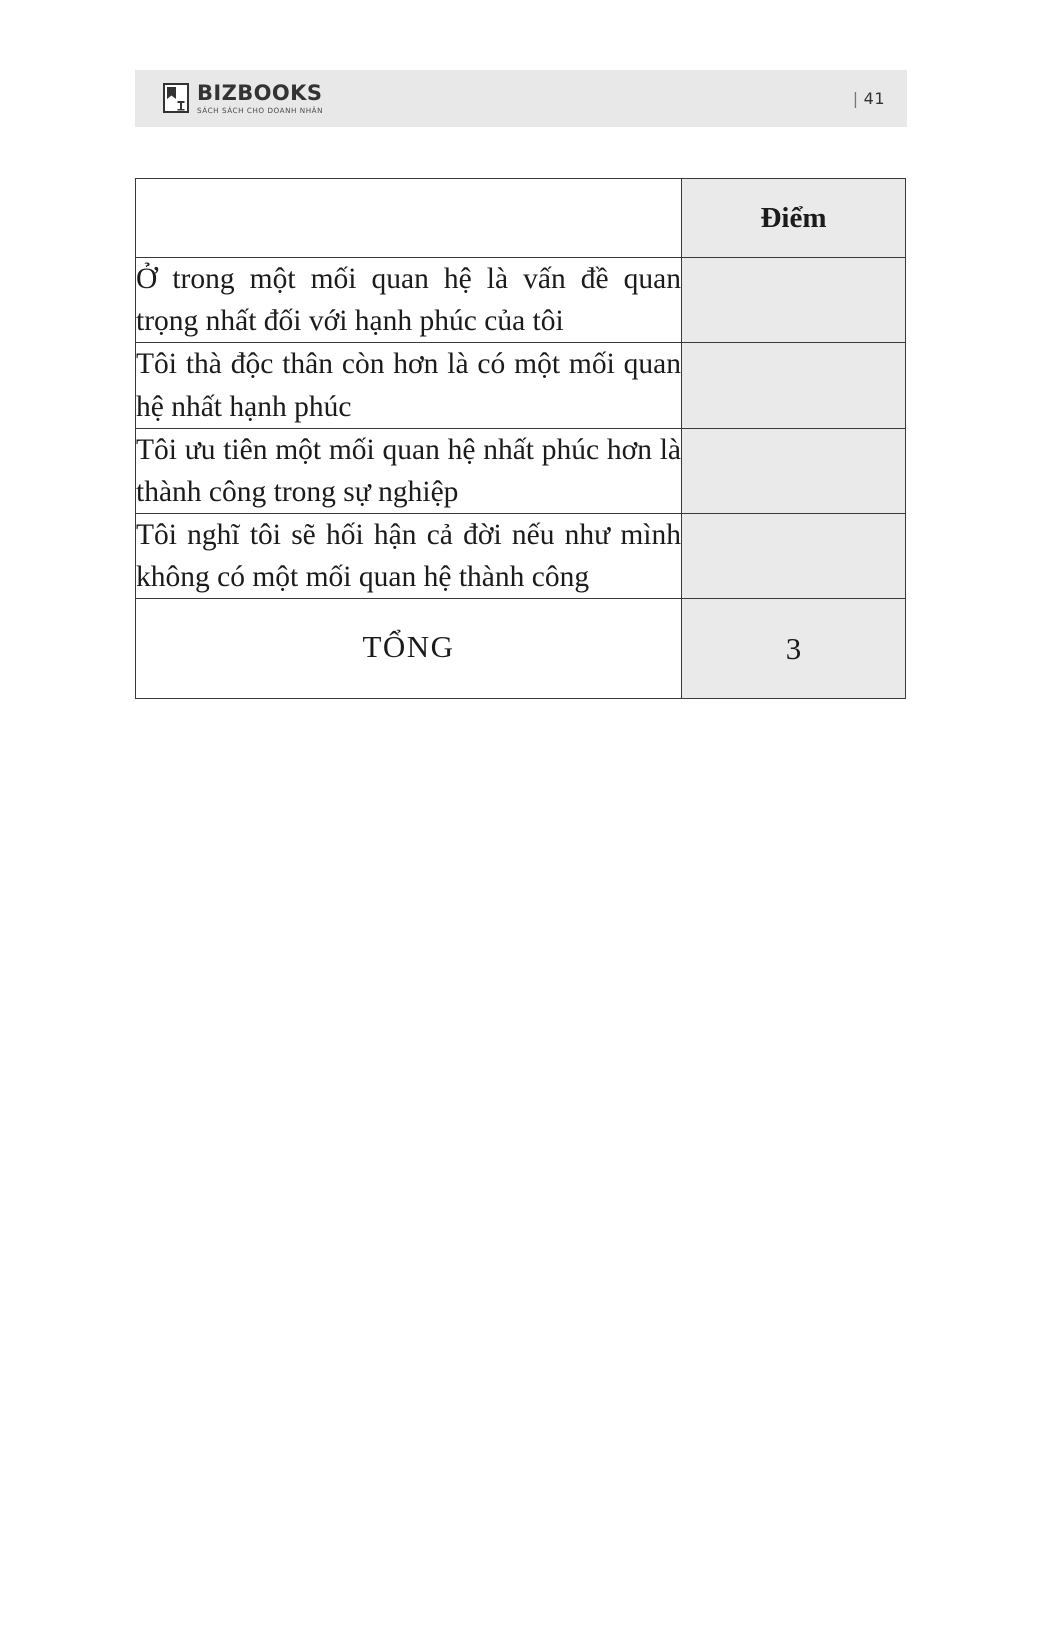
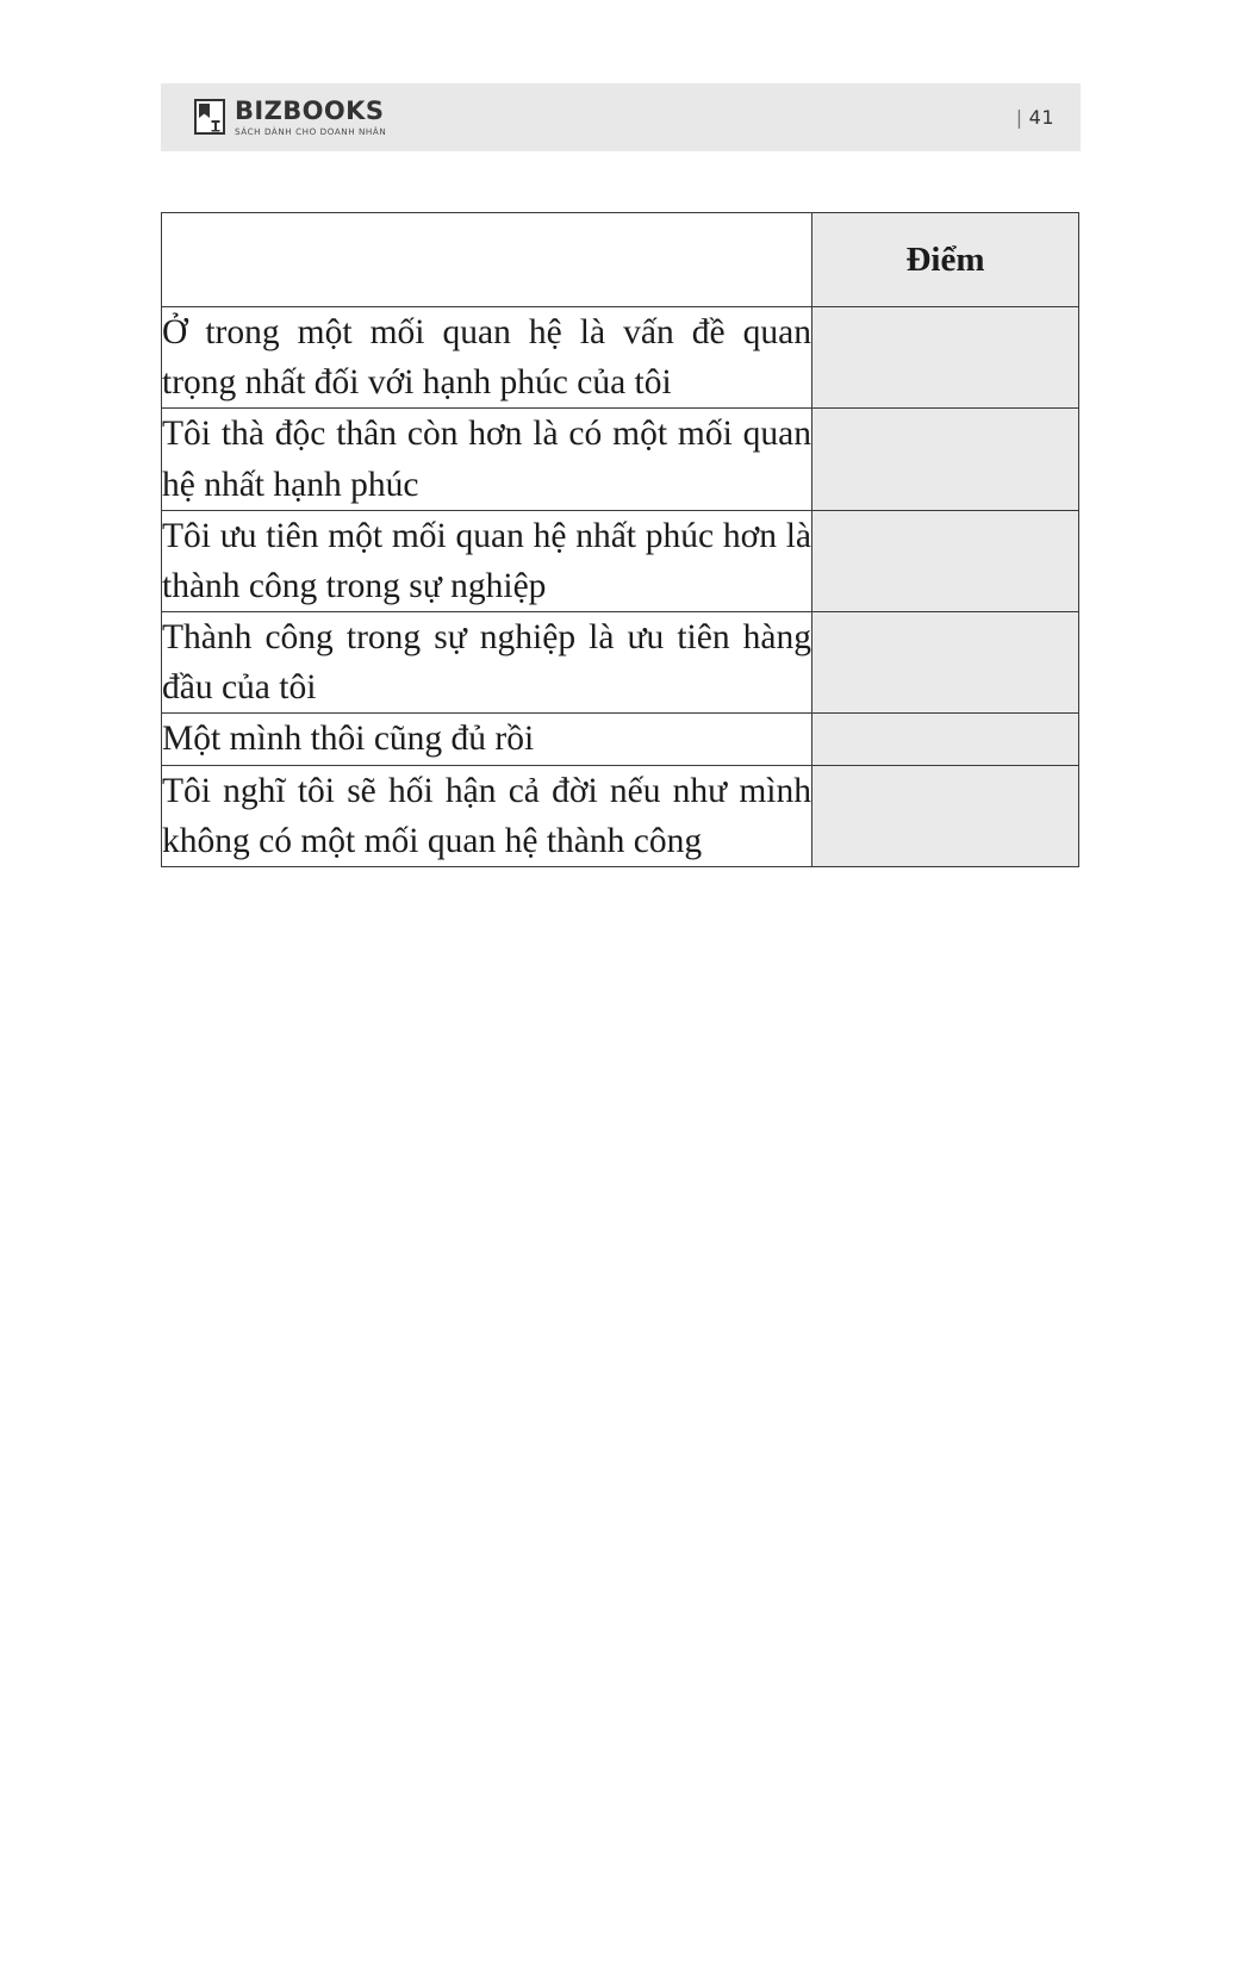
  BIZBOOKS
- SÁCH SÁCH CHO DOANH NHÂN
+ SÁCH DÀNH CHO DOANH NHÂN
  | 41
  	Điểm
  Ở trong một mối quan hệ là vấn đề quan trọng nhất đối với hạnh phúc của tôi
  Tôi thà độc thân còn hơn là có một mối quan hệ nhất hạnh phúc
  Tôi ưu tiên một mối quan hệ nhất phúc hơn là thành công trong sự nghiệp
+ Thành công trong sự nghiệp là ưu tiên hàng đầu của tôi
+ Một mình thôi cũng đủ rồi
  Tôi nghĩ tôi sẽ hối hận cả đời nếu như mình không có một mối quan hệ thành công
- TỔNG	3
